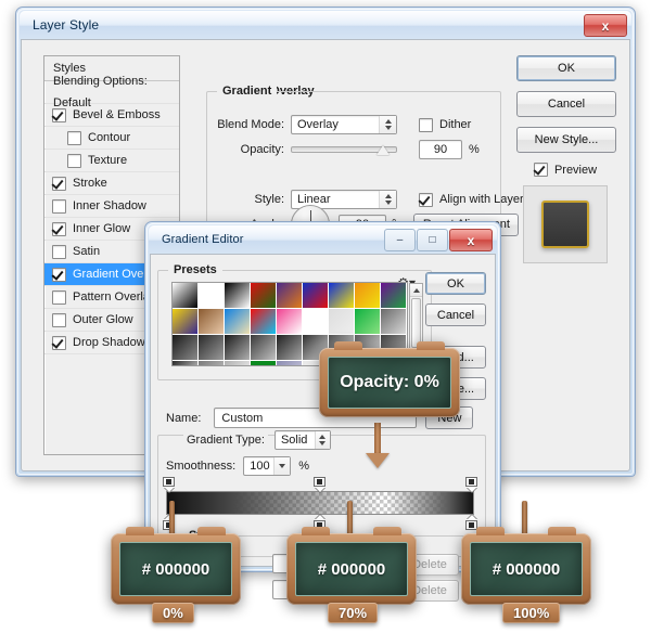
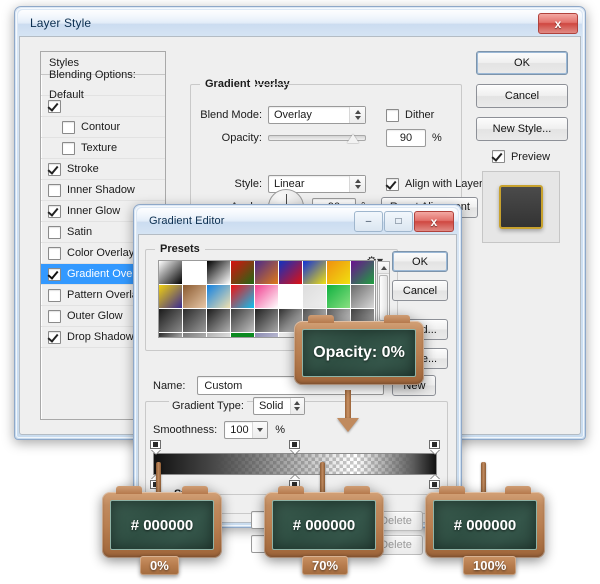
  Layer Style
  x
  Styles
  Blending Options: Default
- Bevel & Emboss
  Contour
  Texture
  Stroke
  Inner Shadow
  Inner Glow
  Satin
+ Color Overlay
  Gradient Ove
  Pattern Overl
  Outer Glow
  Drop Shadow
  Gradient
  Blend Mode:
  Overlay
  Dither
  Opacity:
  90
  %
  Style:
  Linear
  Align with Layer
  OK
  Cancel
  New Style...
  Preview
  Gradient Editor
  –
  □
  x
  Presets
  OK
  Cancel
  Name:
  Custom
  New
  Gradient Type:
  Solid
  Smoothness:
  100
  %
  Delete
  Delete
  Opacity: 0%
  # 000000
  0%
  # 000000
  70%
  # 000000
  100%
